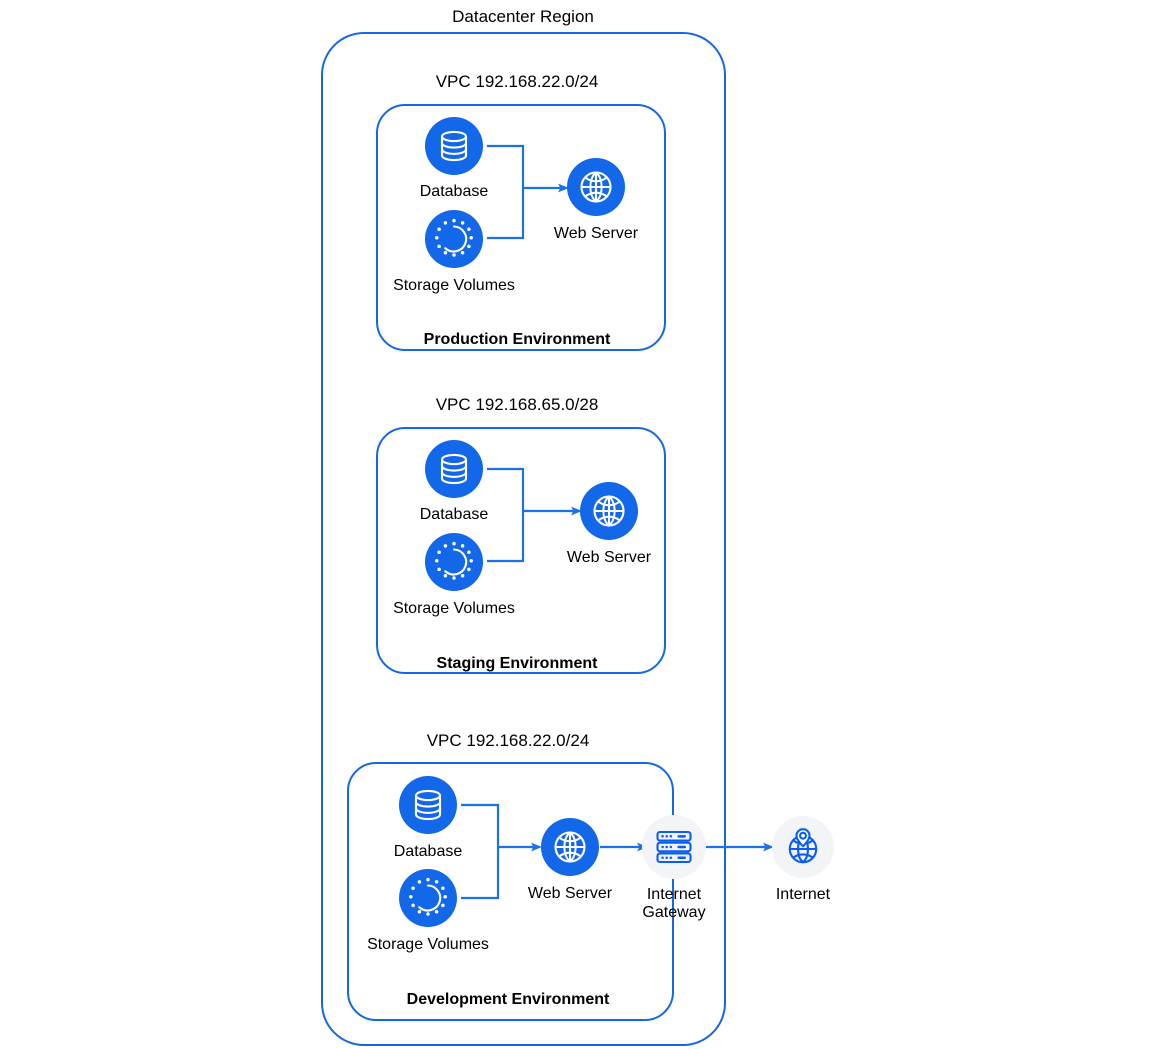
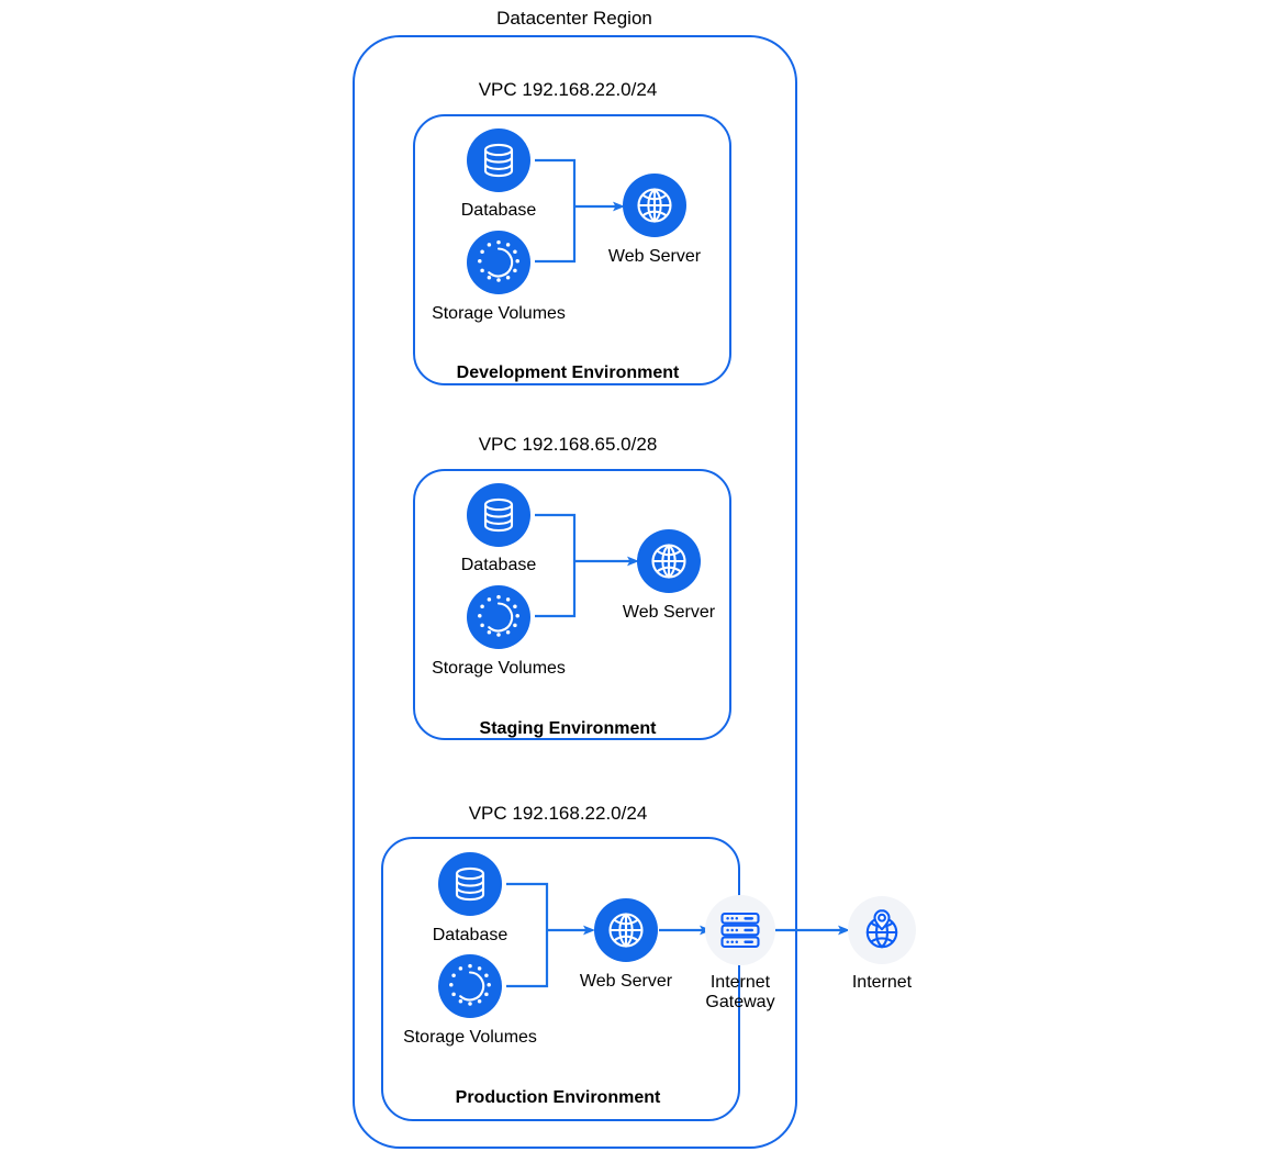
  Datacenter Region
  VPC 192.168.22.0/24
  Database
  Storage Volumes
  Web Server
- Production Environment
+ Development Environment
  VPC 192.168.65.0/28
  Database
  Storage Volumes
  Web Server
  Staging Environment
  VPC 192.168.22.0/24
  Database
  Storage Volumes
  Web Server
- Development Environment
+ Production Environment
  Internet
  Gateway
  Internet
